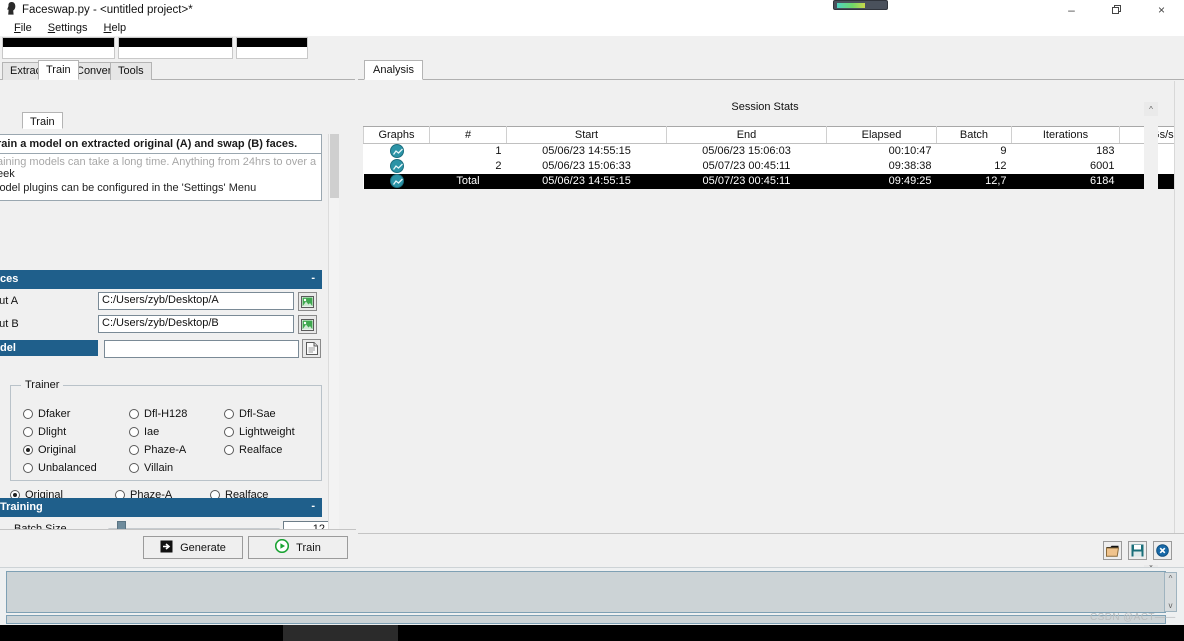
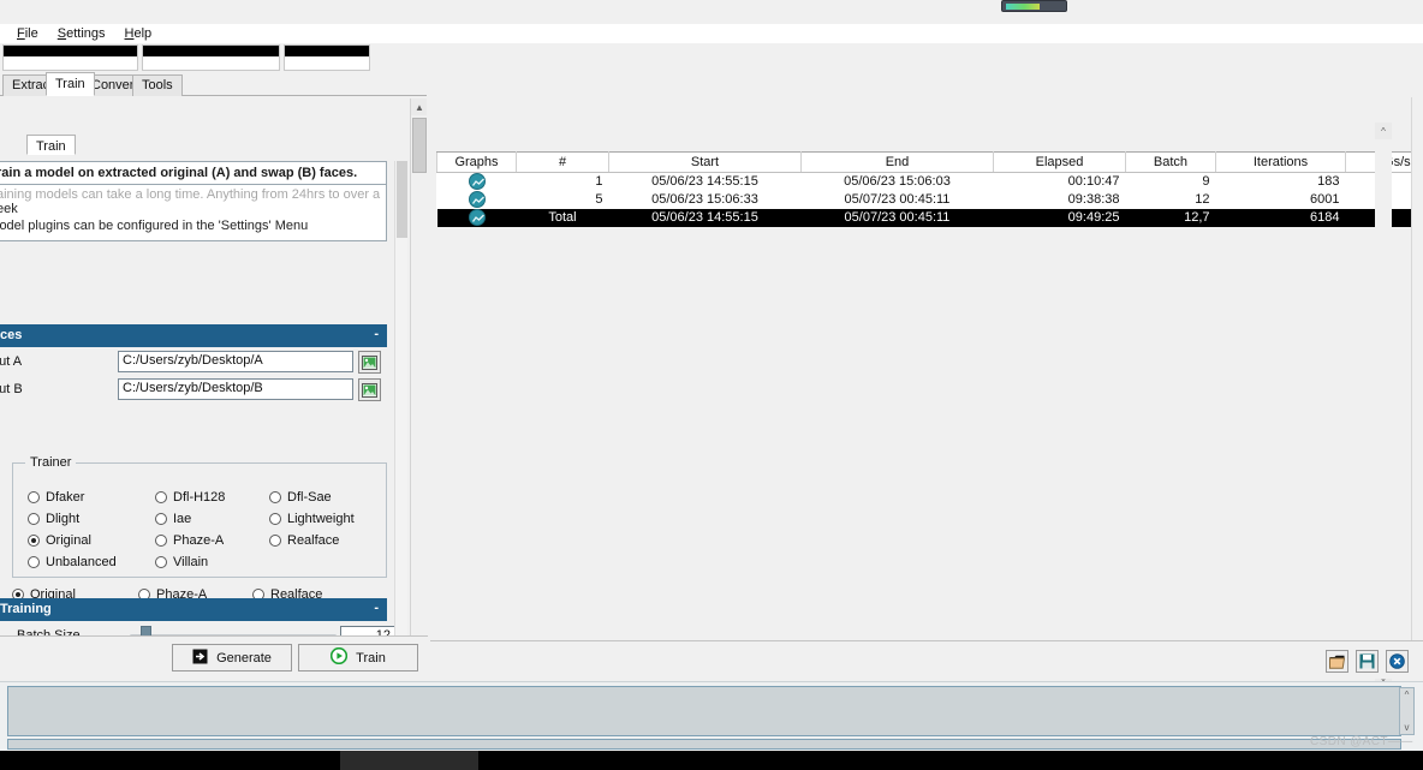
- Faceswap.py - <untitled project>*
- –
- ×
  File
  Settings
  Help
  Extra
  Train
  Conve
  Tools
  Train
  ain a model on extracted original (A) and swap (B) faces.
  aining models can take a long time. Anything from 24hrs to over a
  eek
  odel plugins can be configured in the 'Settings' Menu
  ces
  -
  ut A
  C:/Users/zyb/Desktop/A
  ut B
  C:/Users/zyb/Desktop/B
- del
  Trainer
  Dfaker
  Dfl-H128
  Dfl-Sae
  Dlight
  Iae
  Lightweight
  Original
  Phaze-A
  Realface
  Unbalanced
  Villain
  Original
  Phaze-A
  Realface
  Training
  -
+ ▲
  Generate
  Train
- Analysis
- Session Stats
  Graphs	#	Start	End	Elapsed	Batch	Iterations	s/s
  	1	05/06/23 14:55:15	05/06/23 15:06:03	00:10:47	9	183
- 	2	05/06/23 15:06:33	05/07/23 00:45:11	09:38:38	12	6001
+ 	5	05/06/23 15:06:33	05/07/23 00:45:11	09:38:38	12	6001
  	Total	05/06/23 14:55:15	05/07/23 00:45:11	09:49:25	12,7	6184
  ^
  v
  ^
  v
  CSDN @ACT——
